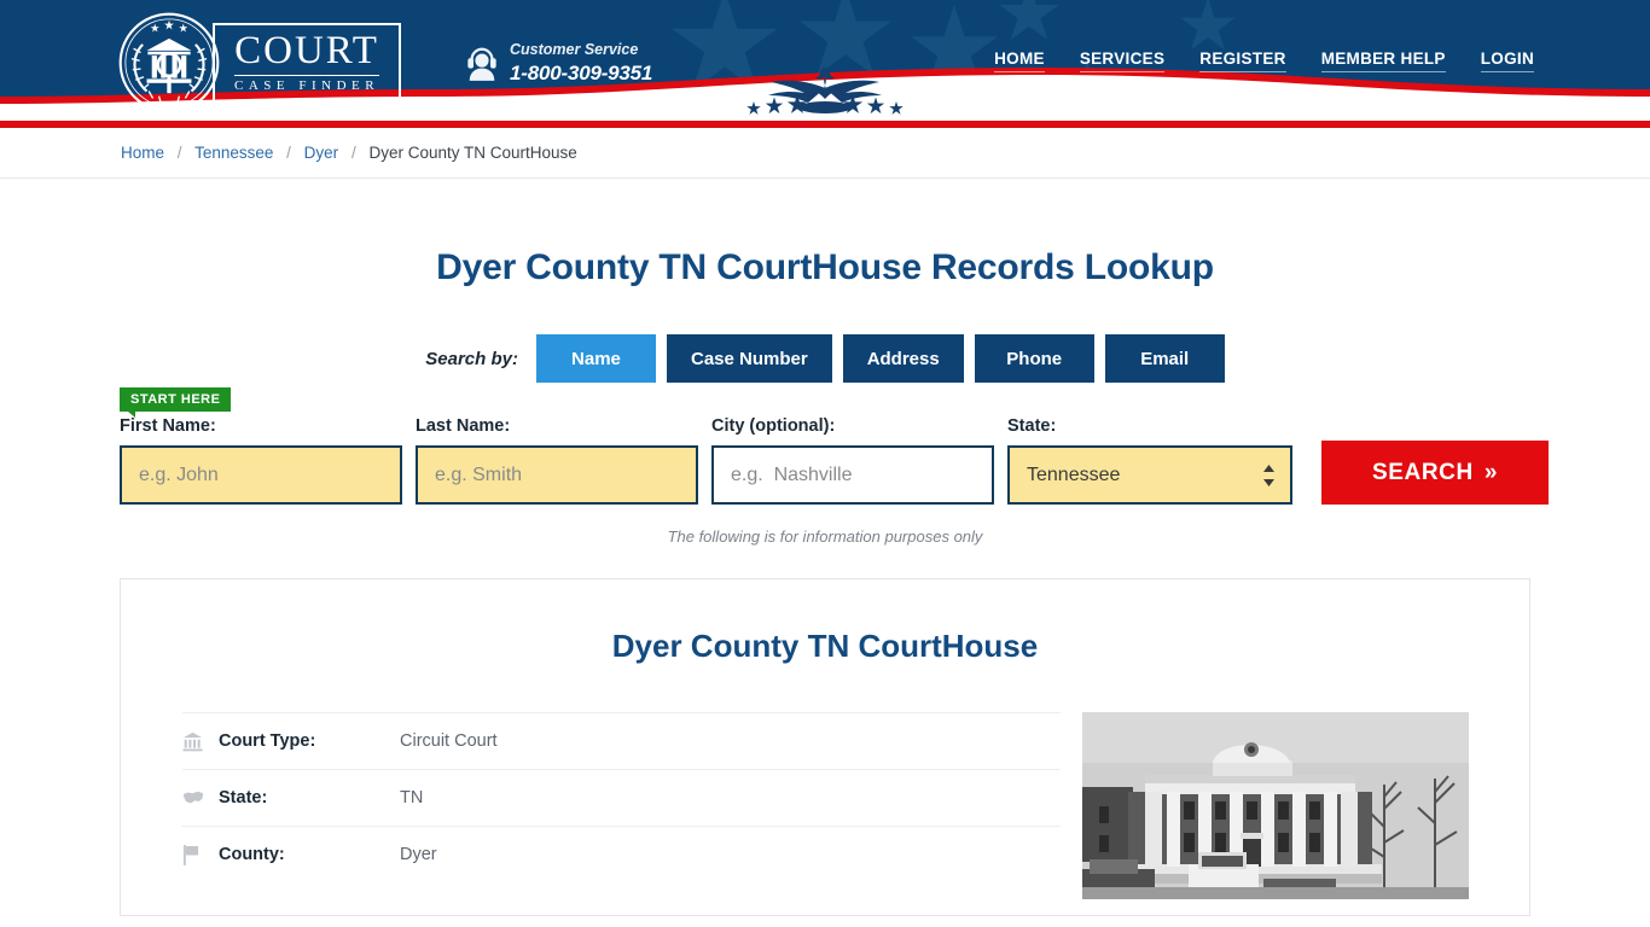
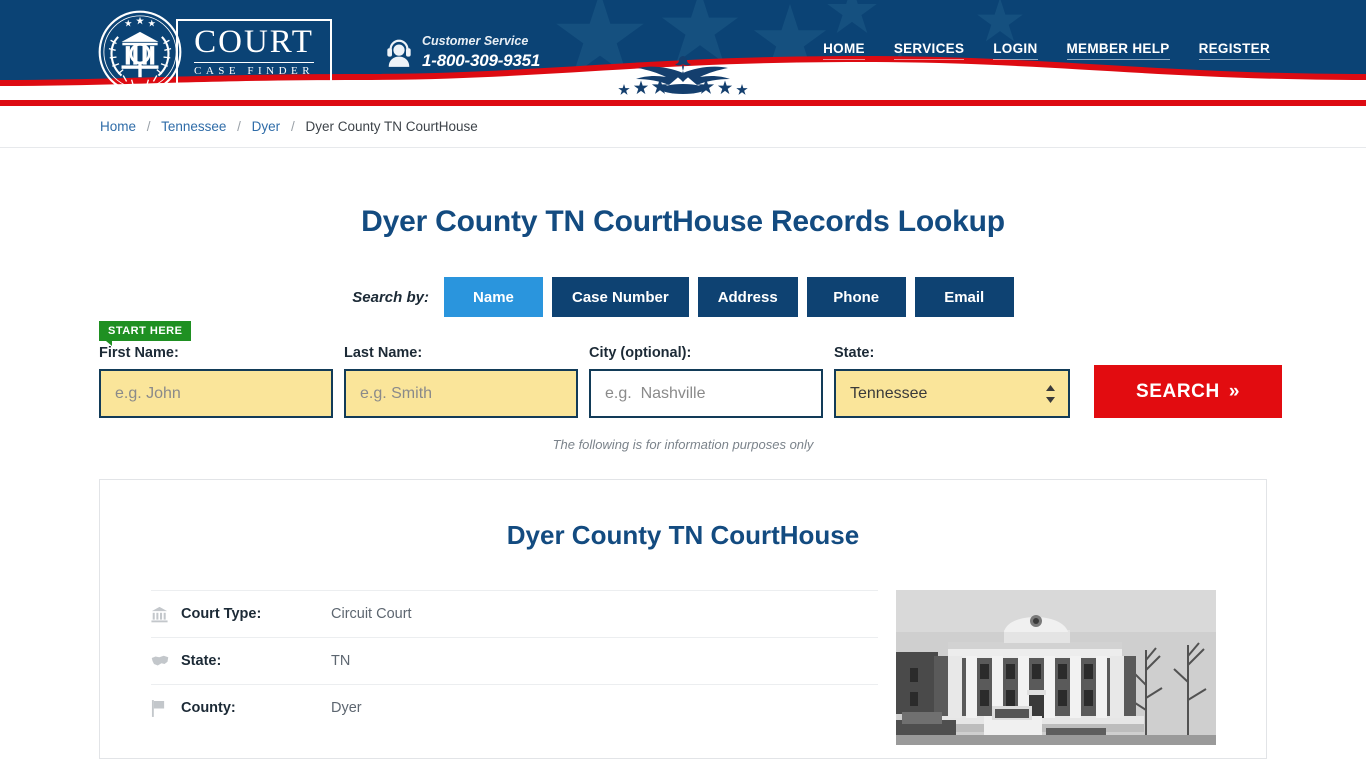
  COURT
  CASE FINDER
  Customer Service
  1-800-309-9351
  HOME
  SERVICES
- REGISTER
+ LOGIN
  MEMBER HELP
- LOGIN
+ REGISTER
  Home / Tennessee / Dyer / Dyer County TN CourtHouse
  Dyer County TN CourtHouse Records Lookup
  Search by:
  Name
  Case Number
  Address
  Phone
  Email
  START HERE
  First Name:
  e.g. John
  Last Name:
  e.g. Smith
  City (optional):
  e.g. Nashville
  State:
  Tennessee
  SEARCH
  »
  The following is for information purposes only
  Dyer County TN CourtHouse
  Court Type:
  Circuit Court
  State:
  TN
  County:
  Dyer
